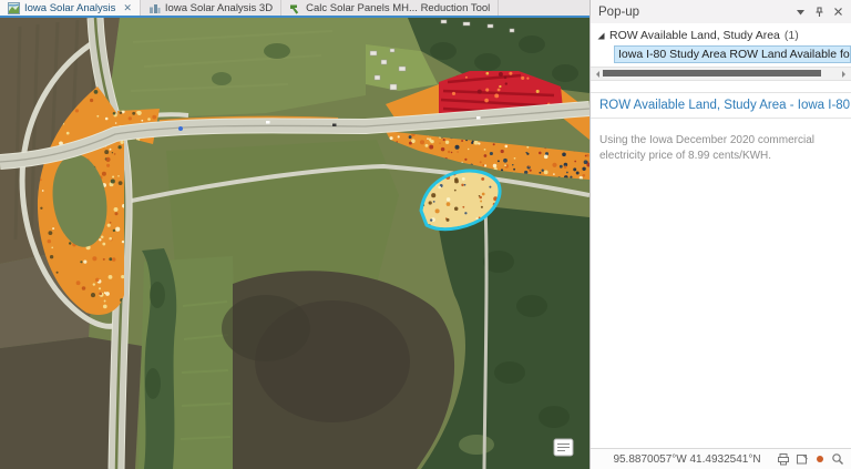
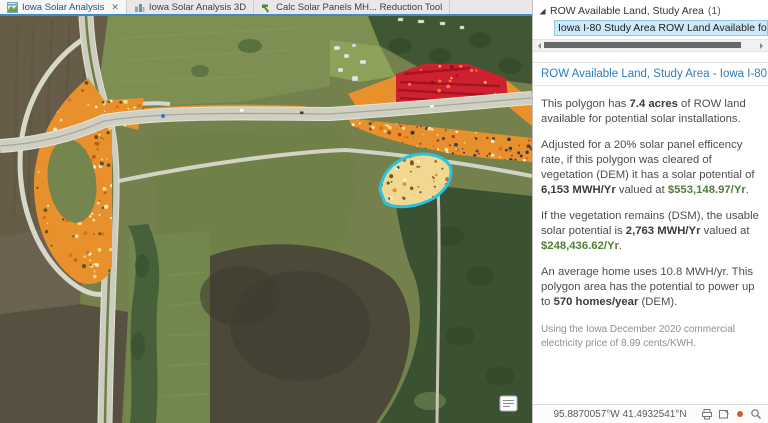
  Iowa Solar Analysis
  ✕
  Iowa Solar Analysis 3D
  Calc Solar Panels MH... Reduction Tool
- Pop-up
  ROW Available Land, Study Area
  (1)
  Iowa I-80 Study Area ROW Land Available fo
  ROW Available Land, Study Area - Iowa I-80
+ This polygon has 7.4 acres of ROW land available for potential solar installations.
+ Adjusted for a 20% solar panel efficency rate, if this polygon was cleared of vegetation (DEM) it has a solar potential of 6,153 MWH/Yr valued at $553,148.97/Yr.
+ If the vegetation remains (DSM), the usable solar potential is 2,763 MWH/Yr valued at $248,436.62/Yr.
+ An average home uses 10.8 MWH/yr. This polygon area has the potential to power up to 570 homes/year (DEM).
  Using the Iowa December 2020 commercial electricity price of 8.99 cents/KWH.
  95.8870057°W 41.4932541°N
